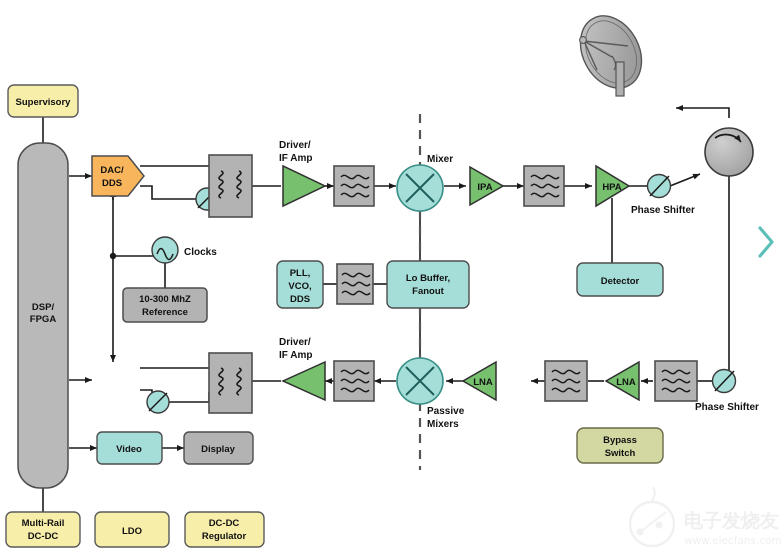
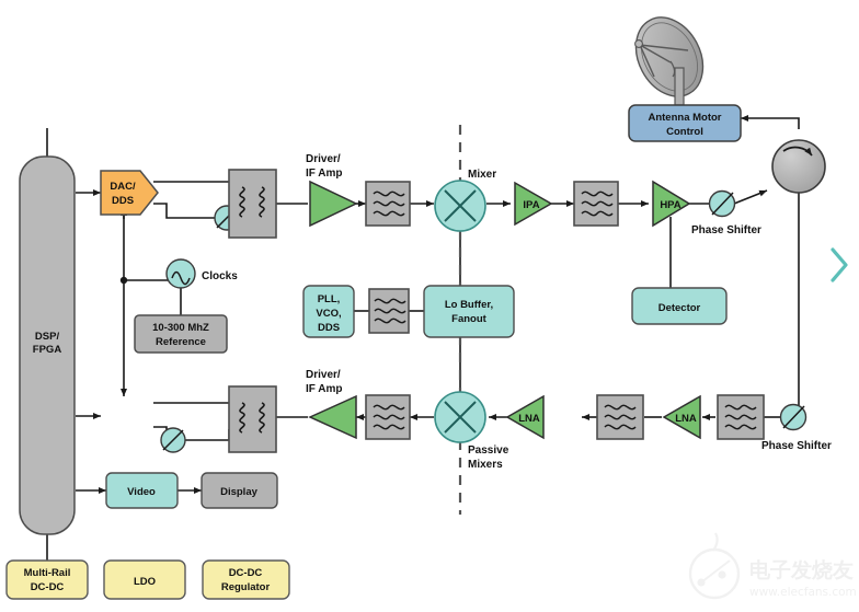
- Supervisory
  DSP/
  FPGA
  DAC/
  DDS
  Clocks
  10-300 MhZ
  Reference
  Video
  Display
  Multi-Rail
  DC-DC
  LDO
  DC-DC
  Regulator
  Driver/
  IF Amp
  Mixer
  IPA
  HPA
  Phase Shifter
  Detector
+ Antenna Motor
+ Control
  PLL,
  VCO,
  DDS
  Lo Buffer,
  Fanout
  Driver/
  IF Amp
  Passive
  Mixers
  LNA
  LNA
  Phase Shifter
- Bypass
- Switch
